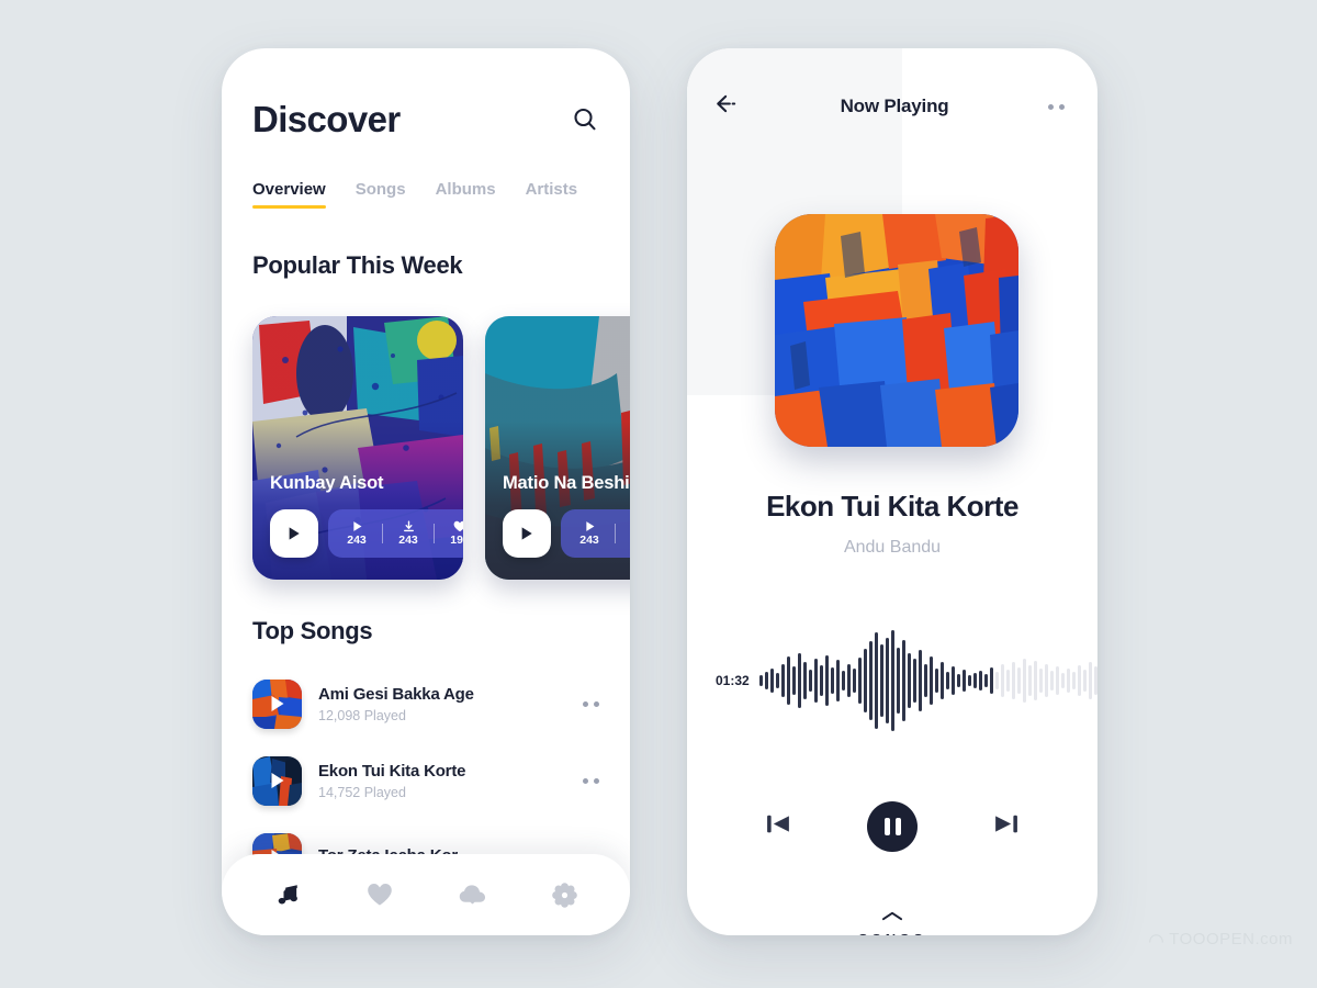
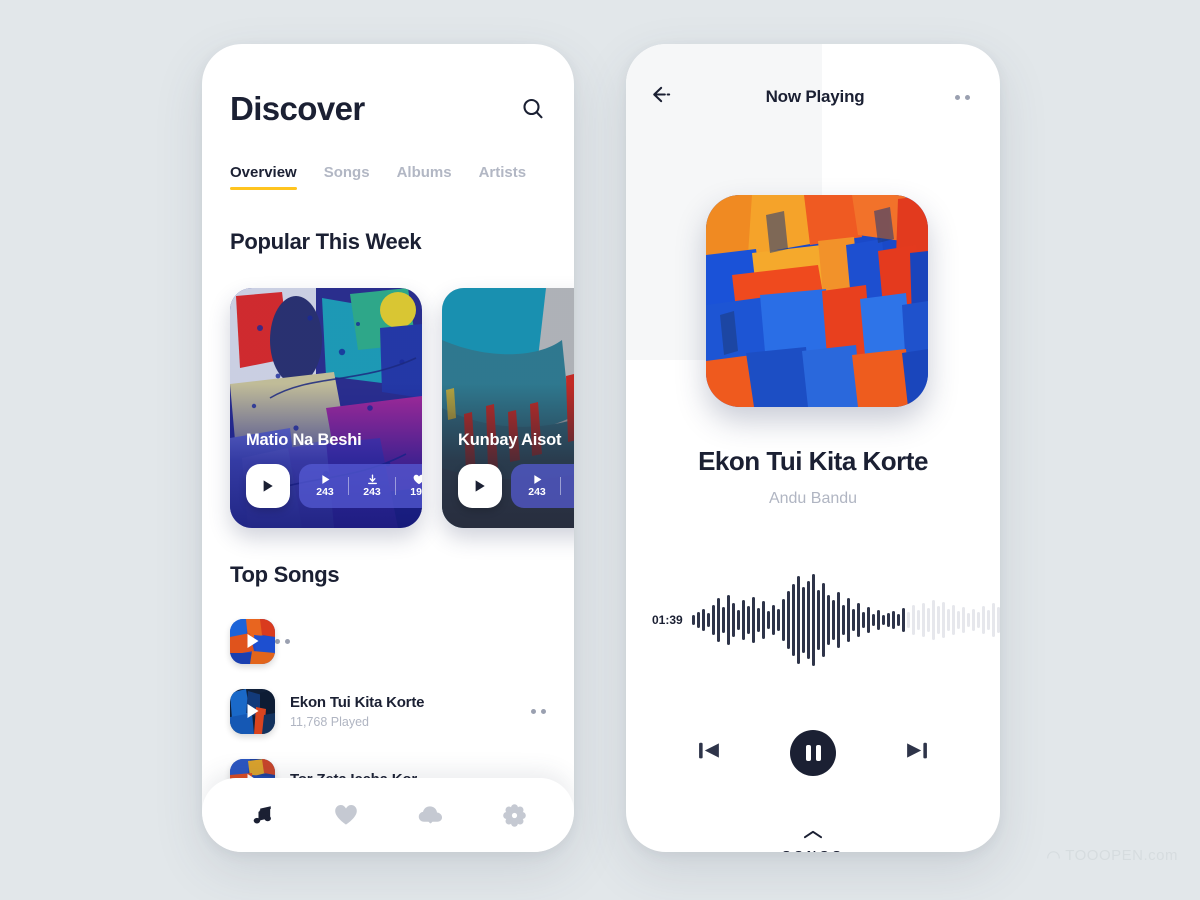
  Discover
  Overview
  Songs
  Albums
  Artists
  Popular This Week
- Kunbay Aisot
+ Matio Na Beshi
  243
  243
- Matio Na Beshi
+ Kunbay Aisot
  243
  Top Songs
- Ami Gesi Bakka Age
- 12,098 Played
  Ekon Tui Kita Korte
- 14,752 Played
+ 11,768 Played
  Now Playing
  Ekon Tui Kita Korte
  Andu Bandu
- 01:32
+ 01:39
